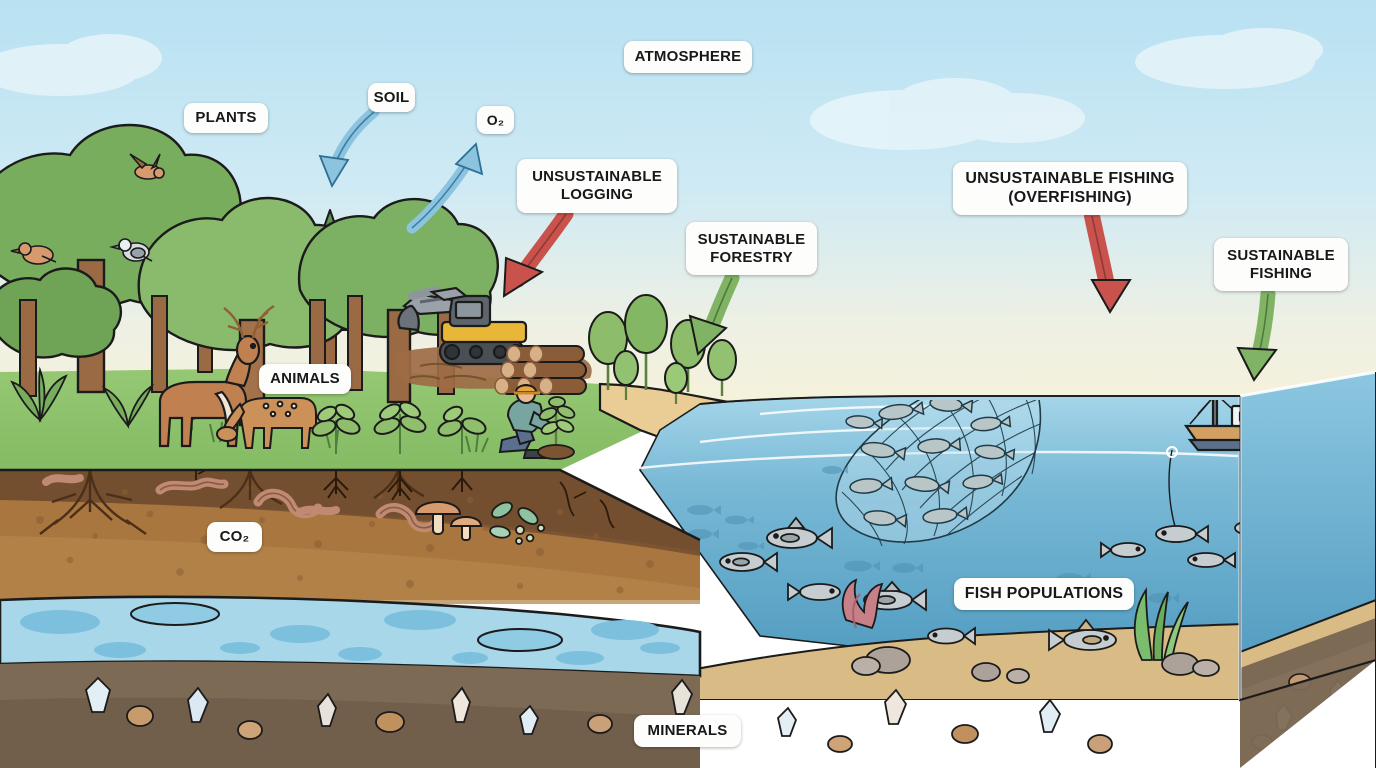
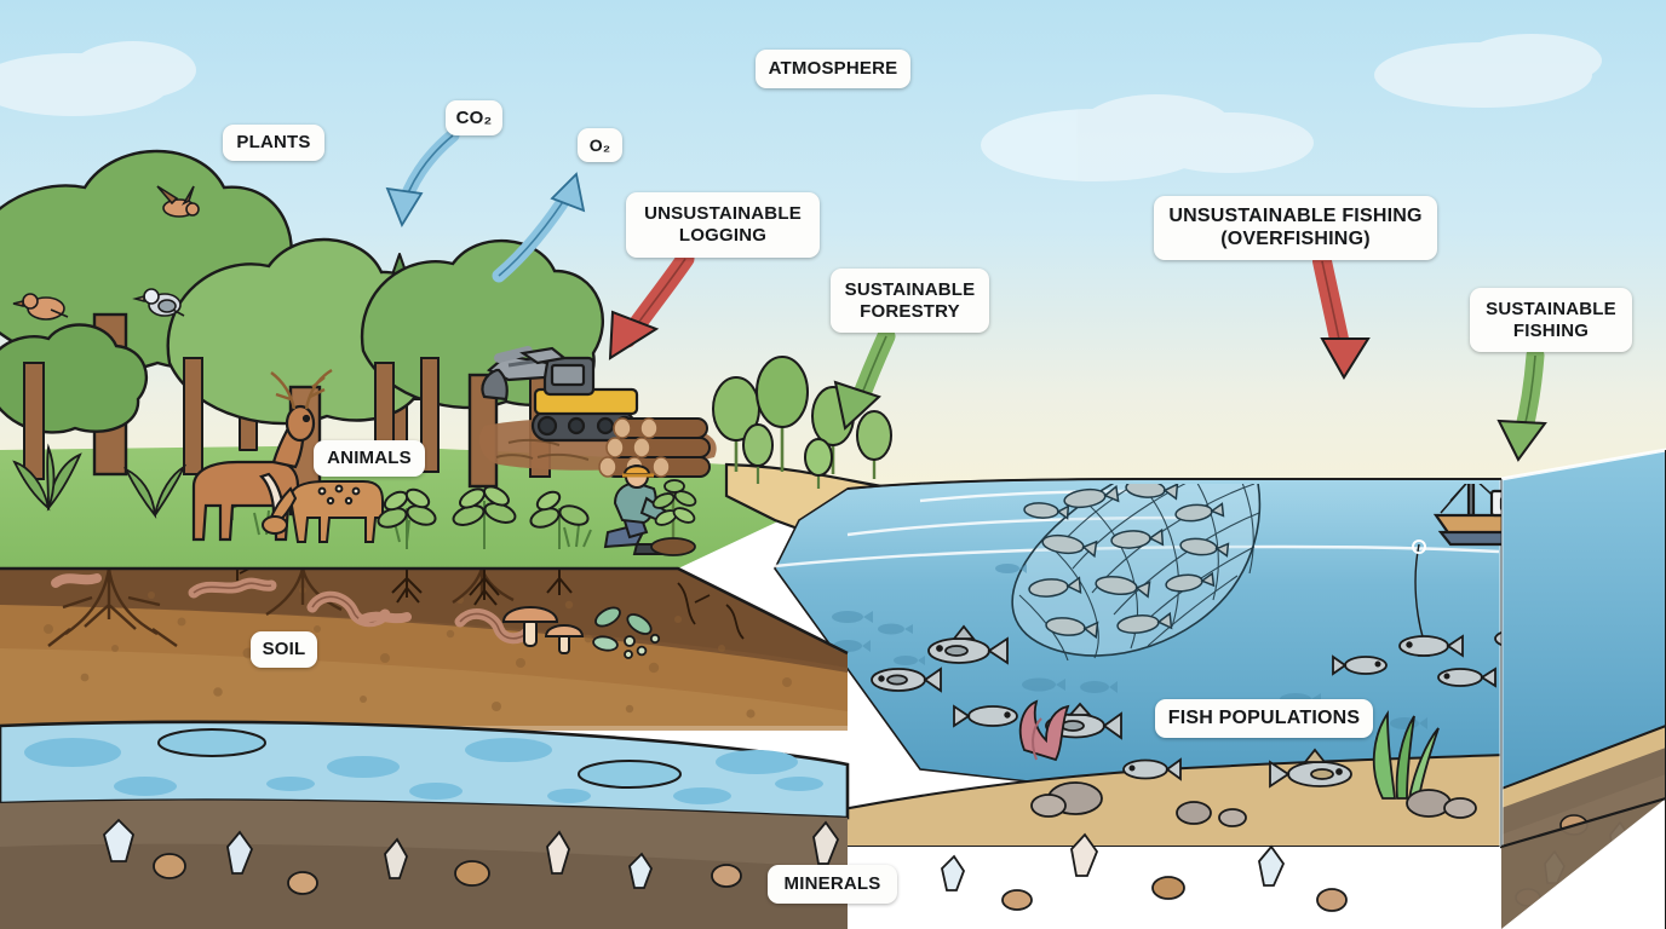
  ATMOSPHERE
  PLANTS
- SOIL
+ CO₂
  O₂
  UNSUSTAINABLE
  LOGGING
  SUSTAINABLE
  FORESTRY
  UNSUSTAINABLE FISHING
  (OVERFISHING)
  SUSTAINABLE
  FISHING
  ANIMALS
- CO₂
+ SOIL
  FISH POPULATIONS
  MINERALS
